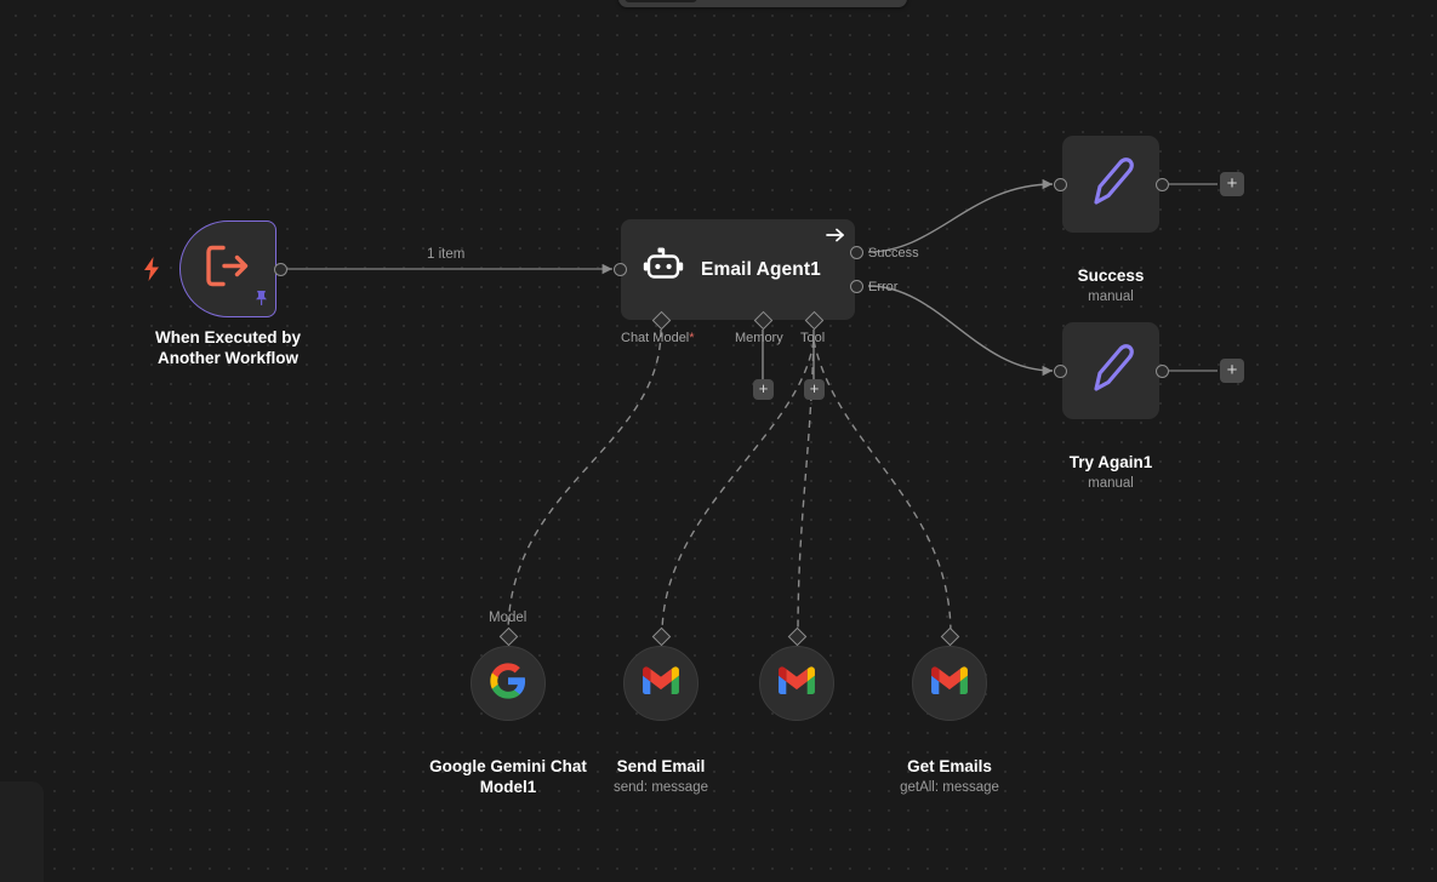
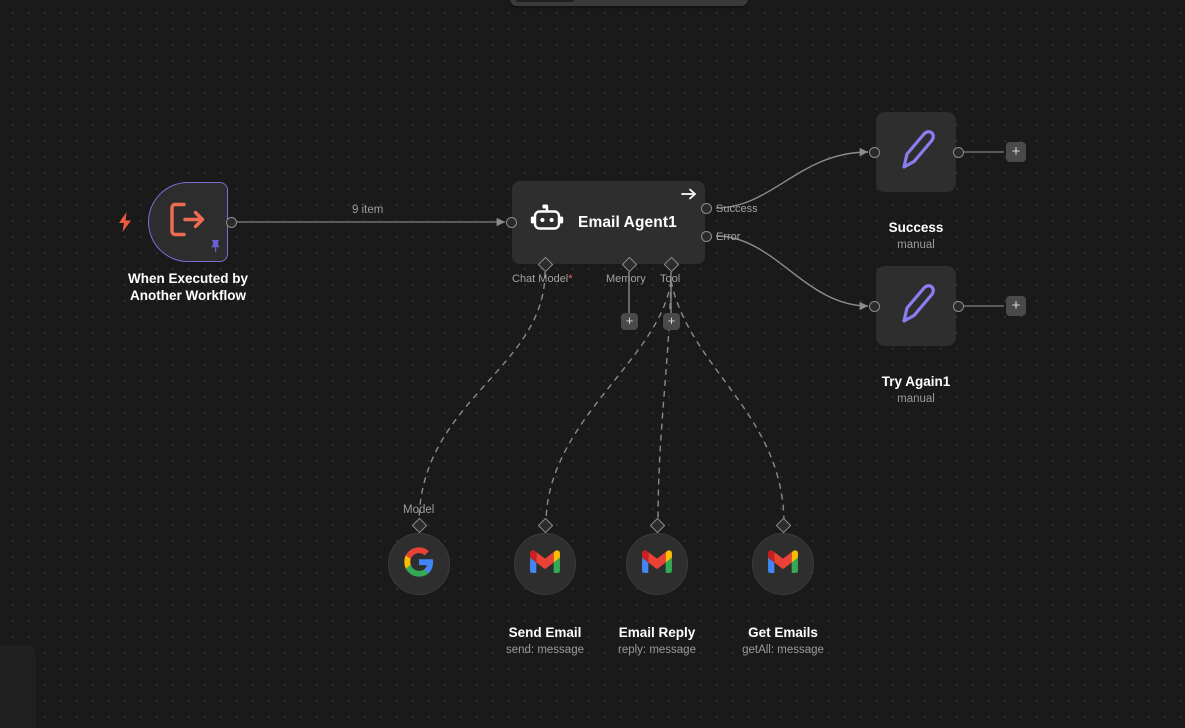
  When Executed by
  Another Workflow
- 1 item
+ 9 item
  Email Agent1
  Success
  Error
  Chat Model*
  Memory
  Tool
  +
  +
  +
  Success
  manual
  +
  Try Again1
  manual
  Model
- Google Gemini Chat
- Model1
  Send Email
  send: message
+ Email Reply
+ reply: message
  Get Emails
  getAll: message
